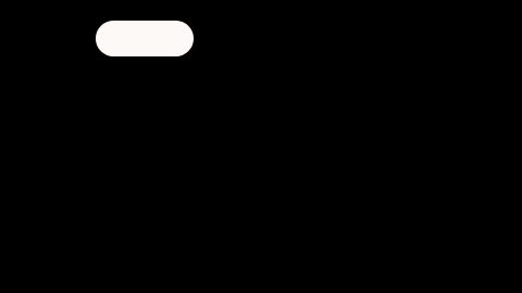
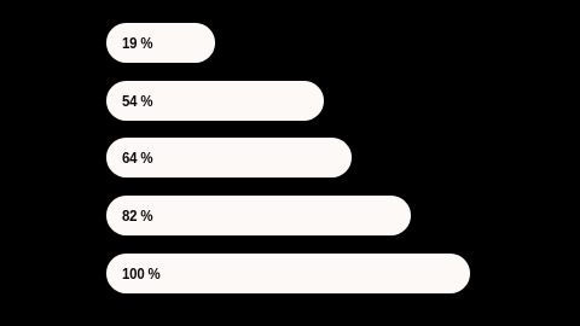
+ 19 %
+ 54 %
+ 64 %
+ 82 %
+ 100 %
